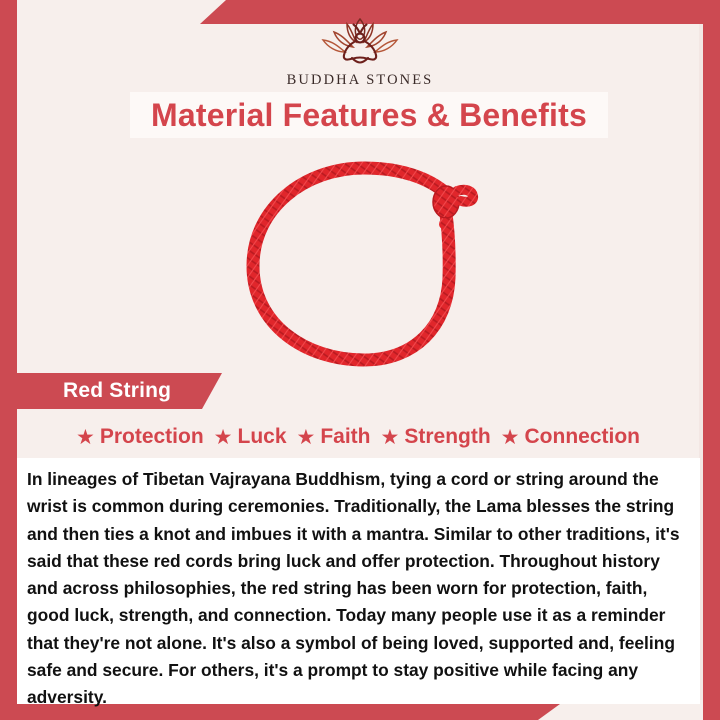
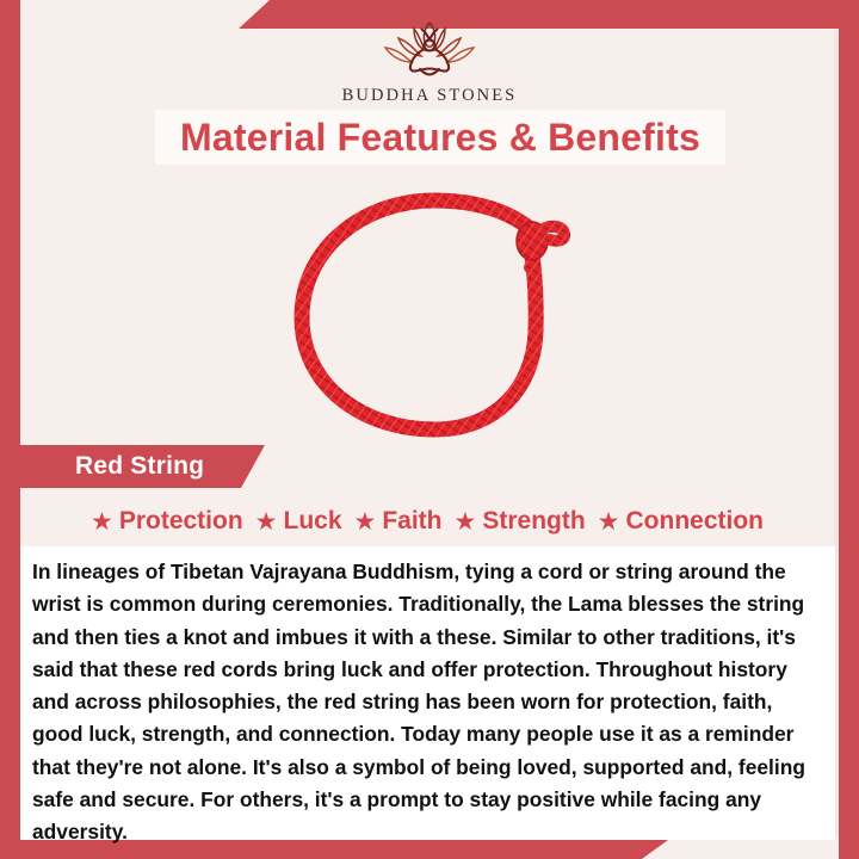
  BUDDHA STONES
  Material Features & Benefits
  Red String
  ★
  Protection
  ★
  Luck
  ★
  Faith
  ★
  Strength
  ★
  Connection
- In lineages of Tibetan Vajrayana Buddhism, tying a cord or string around the wrist is common during ceremonies. Traditionally, the Lama blesses the string and then ties a knot and imbues it with a mantra. Similar to other traditions, it's said that these red cords bring luck and offer protection. Throughout history and across philosophies, the red string has been worn for protection, faith, good luck, strength, and connection. Today many people use it as a reminder that they're not alone. It's also a symbol of being loved, supported and, feeling safe and secure. For others, it's a prompt to stay positive while facing any adversity.
+ In lineages of Tibetan Vajrayana Buddhism, tying a cord or string around the wrist is common during ceremonies. Traditionally, the Lama blesses the string and then ties a knot and imbues it with a these. Similar to other traditions, it's said that these red cords bring luck and offer protection. Throughout history and across philosophies, the red string has been worn for protection, faith, good luck, strength, and connection. Today many people use it as a reminder that they're not alone. It's also a symbol of being loved, supported and, feeling safe and secure. For others, it's a prompt to stay positive while facing any adversity.
